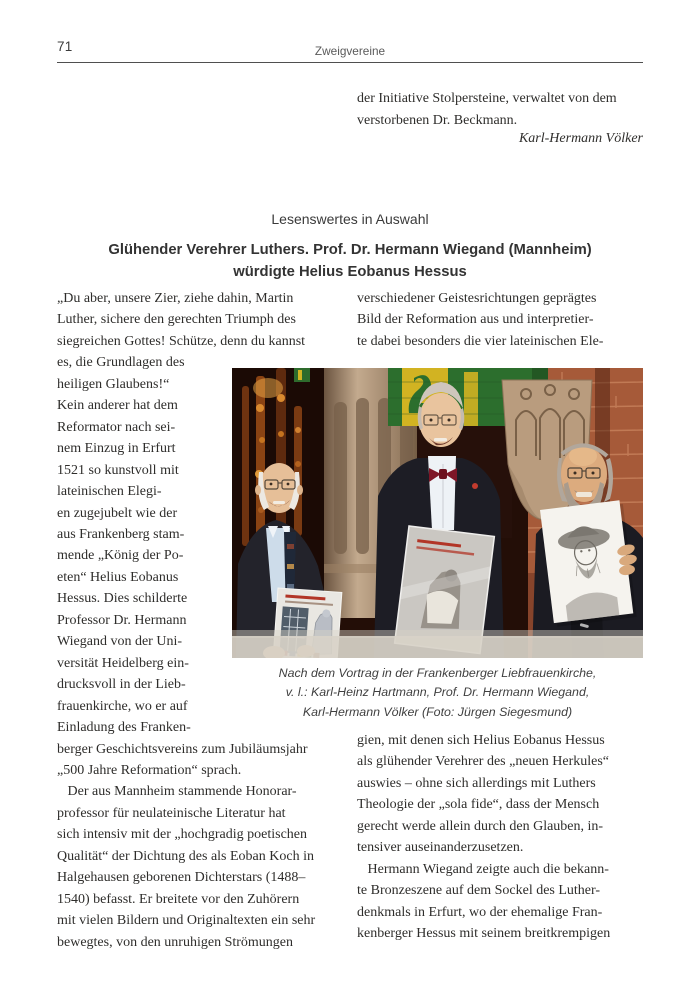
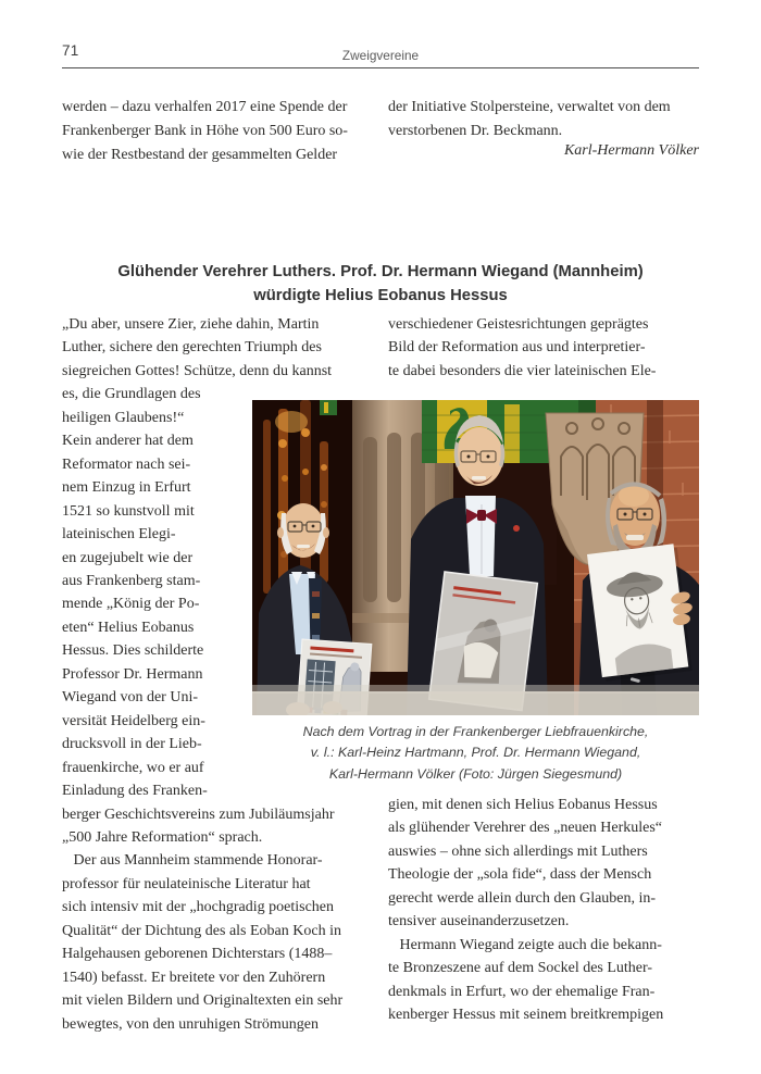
  71
  Zweigvereine
+ werden – dazu verhalfen 2017 eine Spende der
+ Frankenberger Bank in Höhe von 500 Euro so-
+ wie der Restbestand der gesammelten Gelder
  der Initiative Stolpersteine, verwaltet von dem
  verstorbenen Dr. Beckmann.
  Karl-Hermann Völker
- Lesenswertes in Auswahl
  Glühender Verehrer Luthers. Prof. Dr. Hermann Wiegand (Mannheim)
  würdigte Helius Eobanus Hessus
  „Du aber, unsere Zier, ziehe dahin, Martin
  Luther, sichere den gerechten Triumph des
  siegreichen Gottes! Schütze, denn du kannst
  es, die Grundlagen des
  heiligen Glaubens!“
  Kein anderer hat dem
  Reformator nach sei-
  nem Einzug in Erfurt
  1521 so kunstvoll mit
  lateinischen Elegi-
  en zugejubelt wie der
  aus Frankenberg stam-
  mende „König der Po-
  eten“ Helius Eobanus
  Hessus. Dies schilderte
  Professor Dr. Hermann
  Wiegand von der Uni-
  versität Heidelberg ein-
  drucksvoll in der Lieb-
  frauenkirche, wo er auf
  Einladung des Franken-
  berger Geschichtsvereins zum Jubiläumsjahr
  „500 Jahre Reformation“ sprach.
  Der aus Mannheim stammende Honorar-
  professor für neulateinische Literatur hat
  sich intensiv mit der „hochgradig poetischen
  Qualität“ der Dichtung des als Eoban Koch in
  Halgehausen geborenen Dichterstars (1488–
  1540) befasst. Er breitete vor den Zuhörern
  mit vielen Bildern und Originaltexten ein sehr
  bewegtes, von den unruhigen Strömungen
  verschiedener Geistesrichtungen geprägtes
  Bild der Reformation aus und interpretier-
  te dabei besonders die vier lateinischen Ele-
  gien, mit denen sich Helius Eobanus Hessus
  als glühender Verehrer des „neuen Herkules“
  auswies – ohne sich allerdings mit Luthers
  Theologie der „sola fide“, dass der Mensch
  gerecht werde allein durch den Glauben, in-
  tensiver auseinanderzusetzen.
  Hermann Wiegand zeigte auch die bekann-
  te Bronzeszene auf dem Sockel des Luther-
  denkmals in Erfurt, wo der ehemalige Fran-
  kenberger Hessus mit seinem breitkrempigen
  Nach dem Vortrag in der Frankenberger Liebfrauenkirche,
  v. l.: Karl-Heinz Hartmann, Prof. Dr. Hermann Wiegand,
  Karl-Hermann Völker (Foto: Jürgen Siegesmund)
